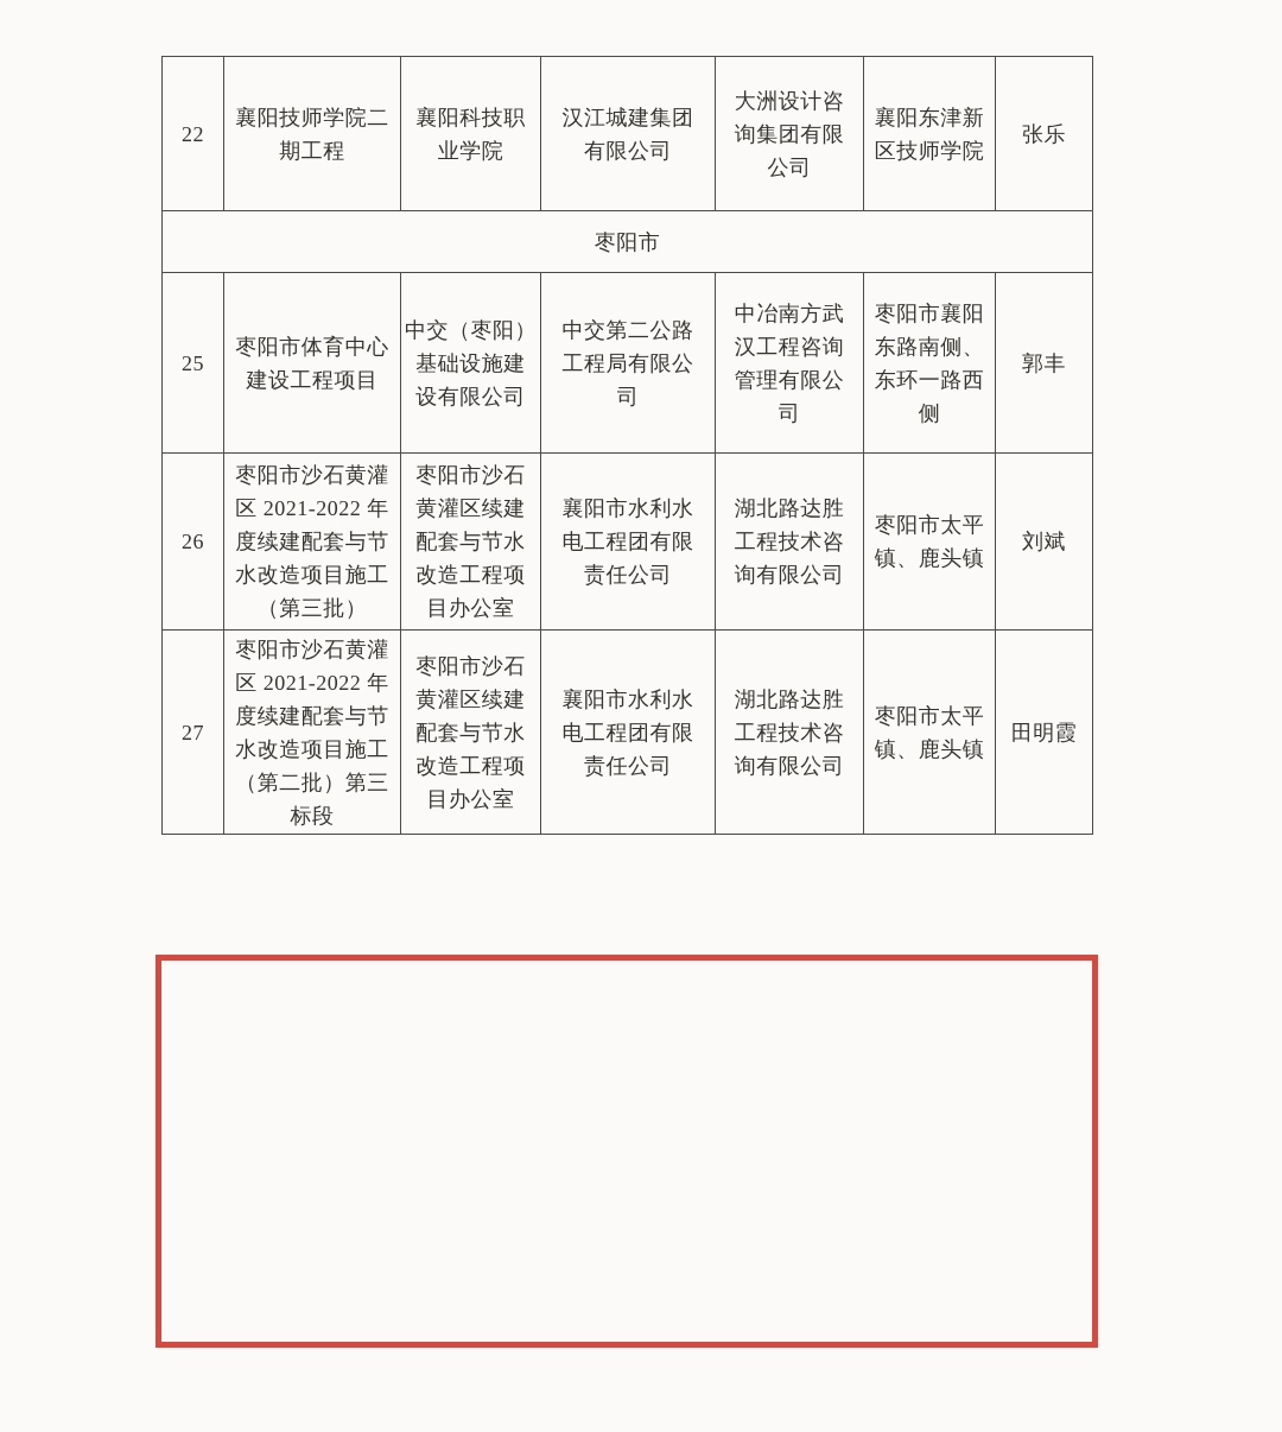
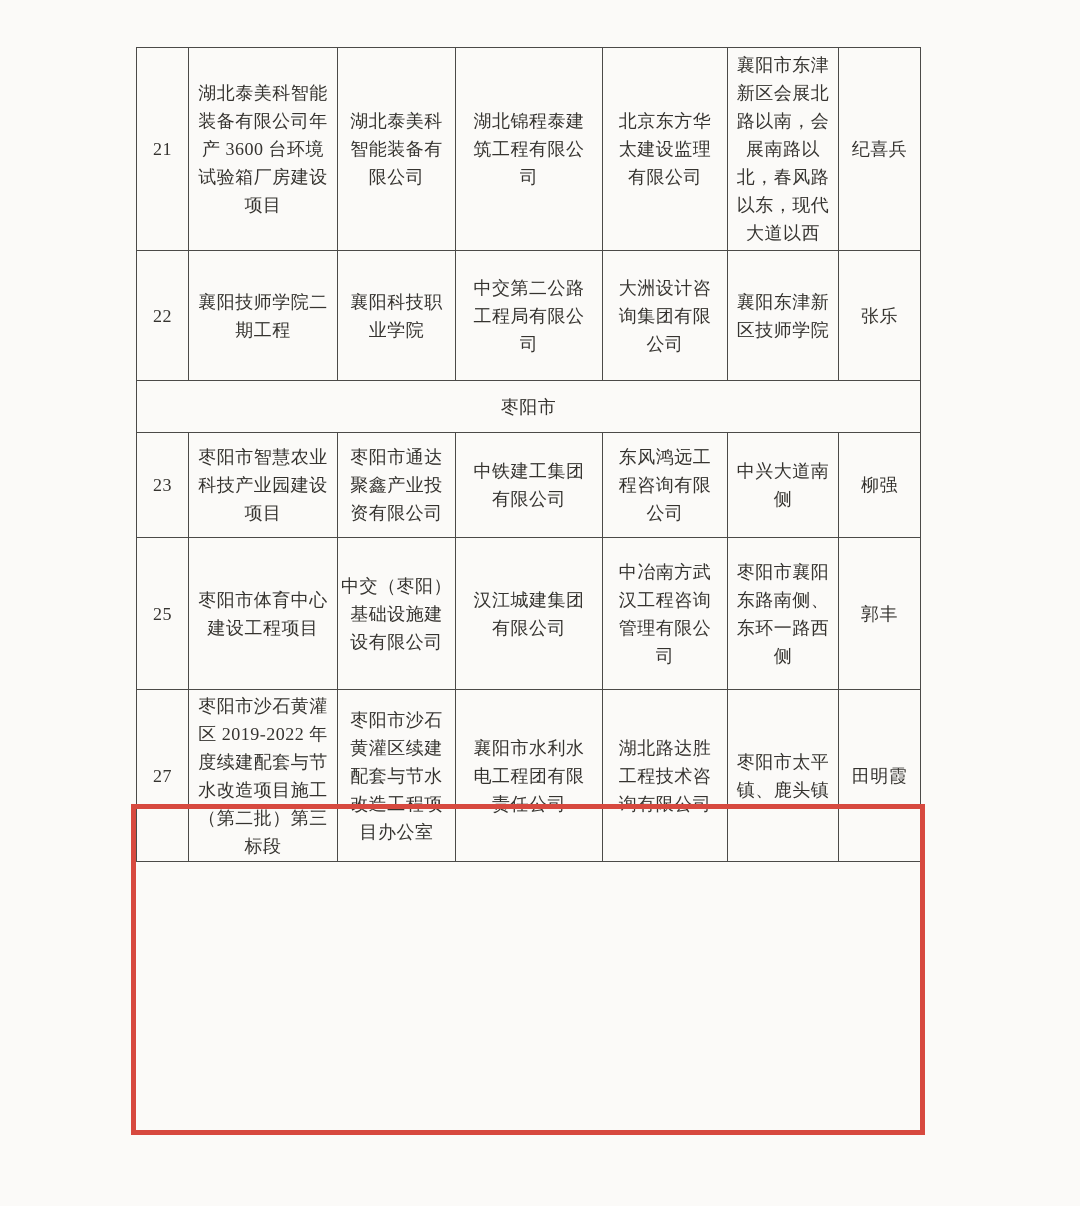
+ 21	湖北泰美科智能 装备有限公司年 产 3600 台环境 试验箱厂房建设 项目	湖北泰美科 智能装备有 限公司	湖北锦程泰建 筑工程有限公 司	北京东方华 太建设监理 有限公司	襄阳市东津 新区会展北 路以南，会 展南路以 北，春风路 以东，现代 大道以西	纪喜兵
- 22	襄阳技师学院二 期工程	襄阳科技职 业学院	汉江城建集团 有限公司	大洲设计咨 询集团有限 公司	襄阳东津新 区技师学院	张乐
+ 22	襄阳技师学院二 期工程	襄阳科技职 业学院	中交第二公路 工程局有限公 司	大洲设计咨 询集团有限 公司	襄阳东津新 区技师学院	张乐
  枣阳市
+ 23	枣阳市智慧农业 科技产业园建设 项目	枣阳市通达 聚鑫产业投 资有限公司	中铁建工集团 有限公司	东风鸿远工 程咨询有限 公司	中兴大道南 侧	柳强
- 25	枣阳市体育中心 建设工程项目	中交（枣阳） 基础设施建 设有限公司	中交第二公路 工程局有限公 司	中冶南方武 汉工程咨询 管理有限公 司	枣阳市襄阳 东路南侧、 东环一路西 侧	郭丰
+ 25	枣阳市体育中心 建设工程项目	中交（枣阳） 基础设施建 设有限公司	汉江城建集团 有限公司	中冶南方武 汉工程咨询 管理有限公 司	枣阳市襄阳 东路南侧、 东环一路西 侧	郭丰
- 26	枣阳市沙石黄灌 区 2021-2022 年 度续建配套与节 水改造项目施工 （第三批）	枣阳市沙石 黄灌区续建 配套与节水 改造工程项 目办公室	襄阳市水利水 电工程团有限 责任公司	湖北路达胜 工程技术咨 询有限公司	枣阳市太平 镇、鹿头镇	刘斌
- 27	枣阳市沙石黄灌 区 2021-2022 年 度续建配套与节 水改造项目施工 （第二批）第三 标段	枣阳市沙石 黄灌区续建 配套与节水 改造工程项 目办公室	襄阳市水利水 电工程团有限 责任公司	湖北路达胜 工程技术咨 询有限公司	枣阳市太平 镇、鹿头镇	田明霞
+ 27	枣阳市沙石黄灌 区 2019-2022 年 度续建配套与节 水改造项目施工 （第二批）第三 标段	枣阳市沙石 黄灌区续建 配套与节水 改造工程项 目办公室	襄阳市水利水 电工程团有限 责任公司	湖北路达胜 工程技术咨 询有限公司	枣阳市太平 镇、鹿头镇	田明霞
